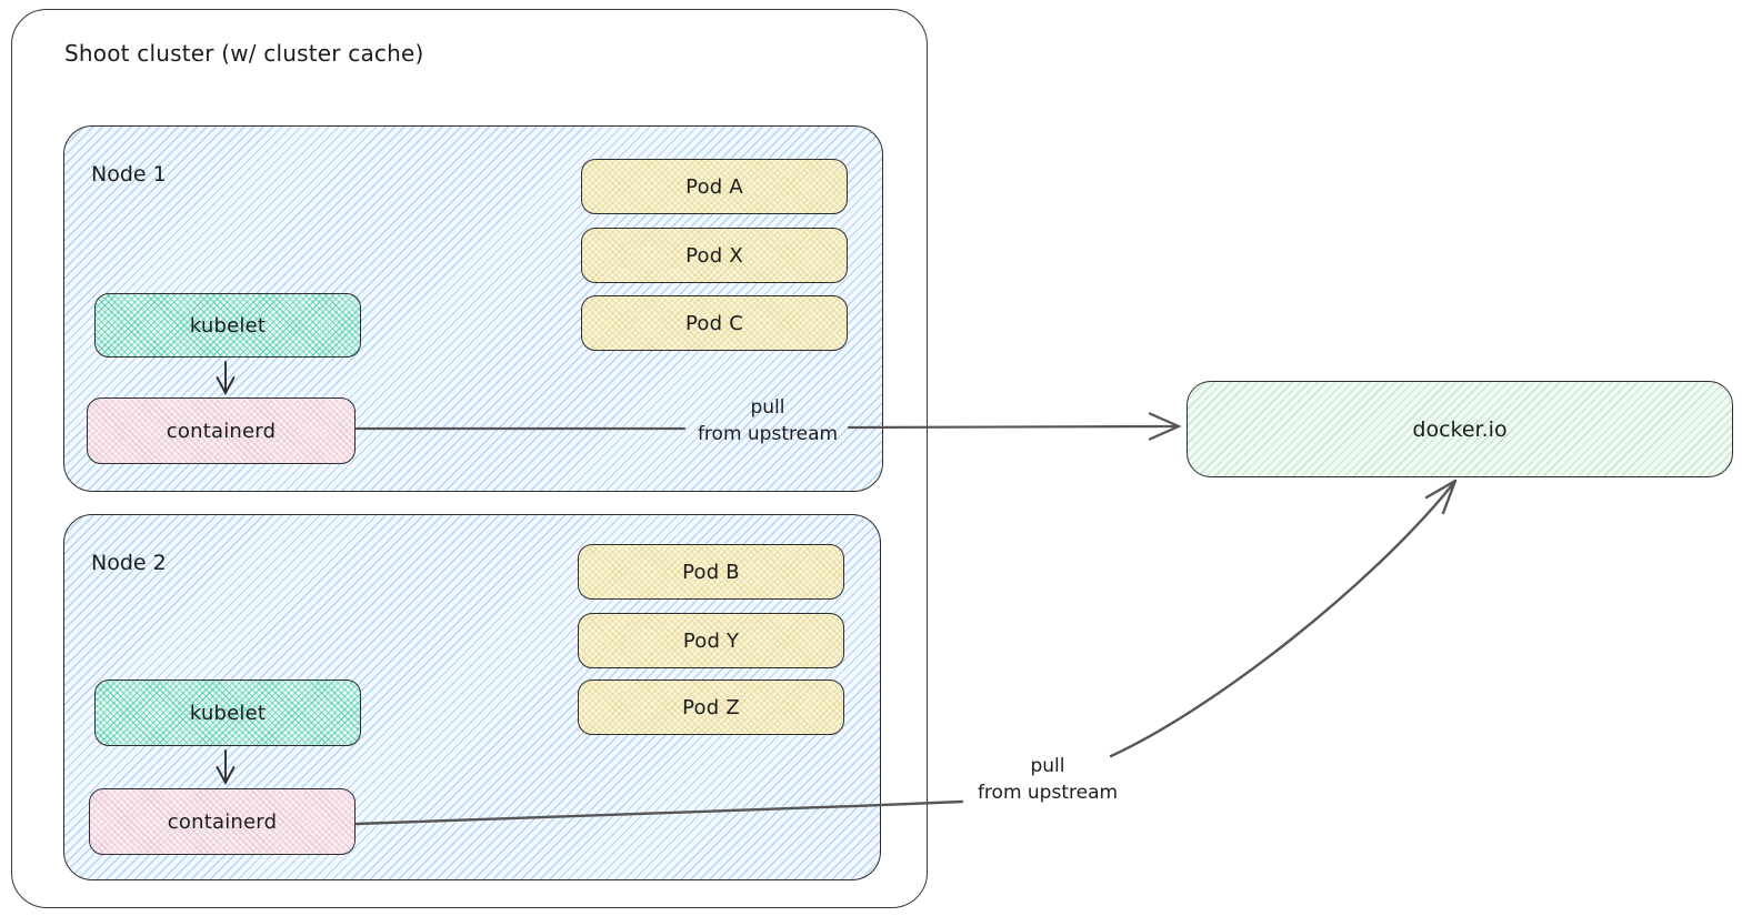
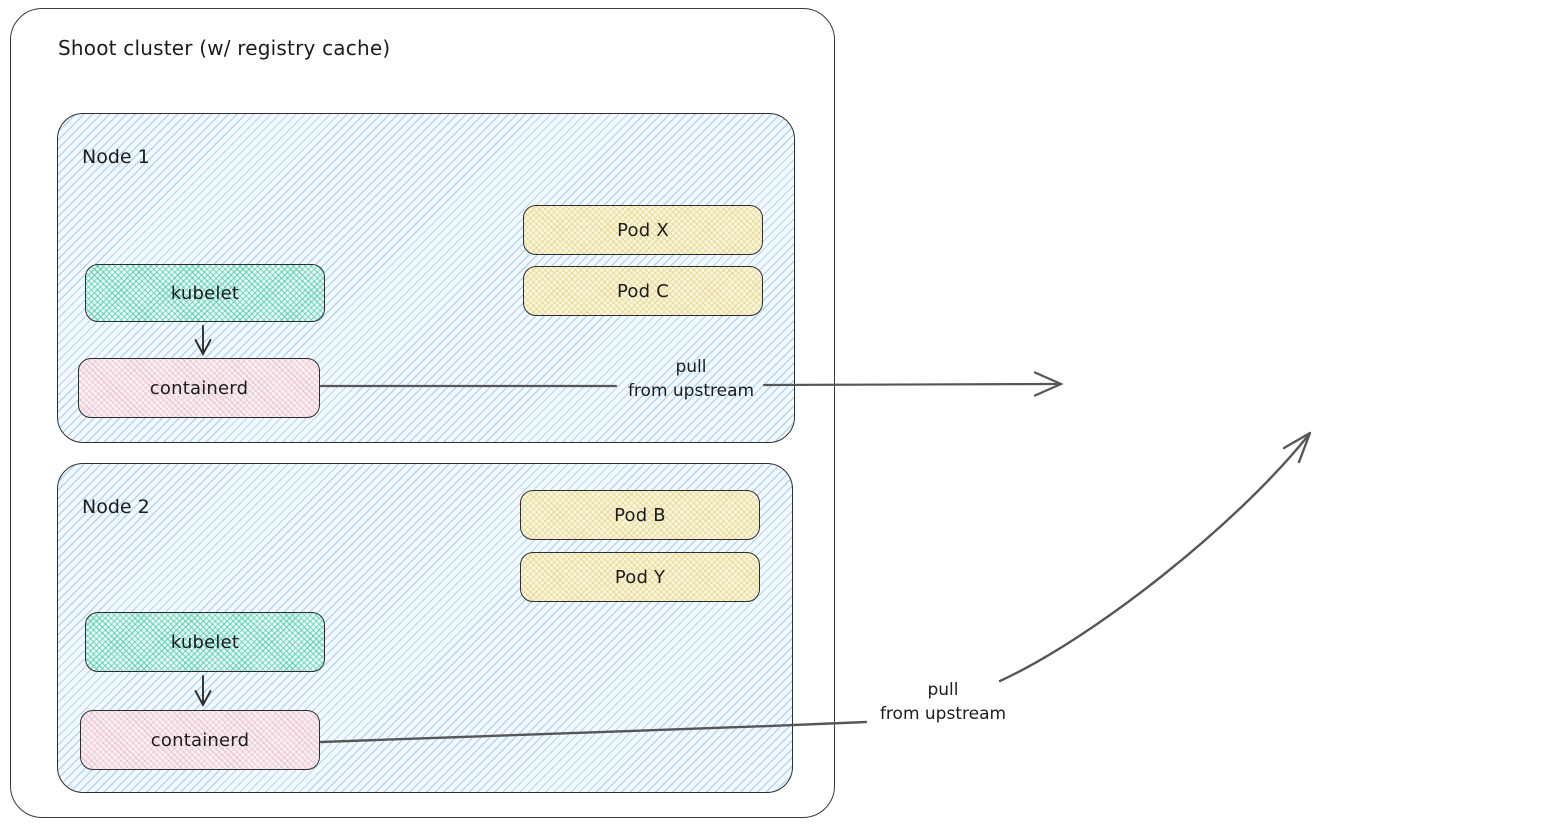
- Shoot cluster (w/ cluster cache)
+ Shoot cluster (w/ registry cache)
  Node 1
- Pod A
  Pod X
  Pod C
  kubelet
  containerd
  Node 2
  Pod B
  Pod Y
- Pod Z
  kubelet
  containerd
- docker.io
  pull
  from upstream
  pull
  from upstream
